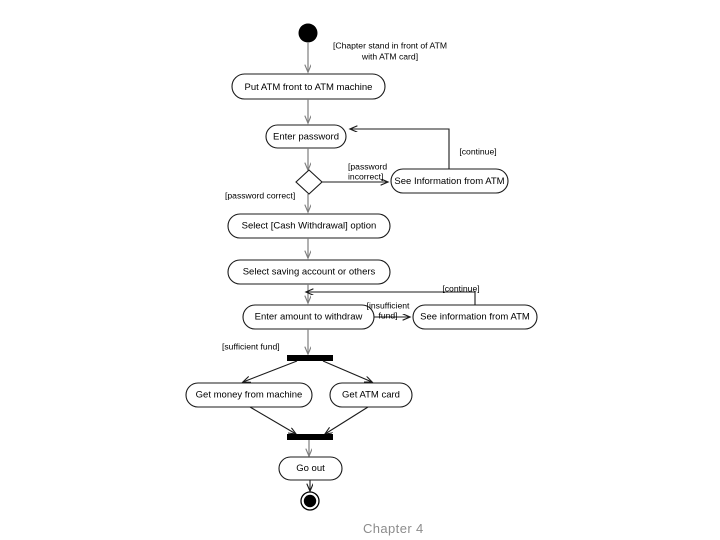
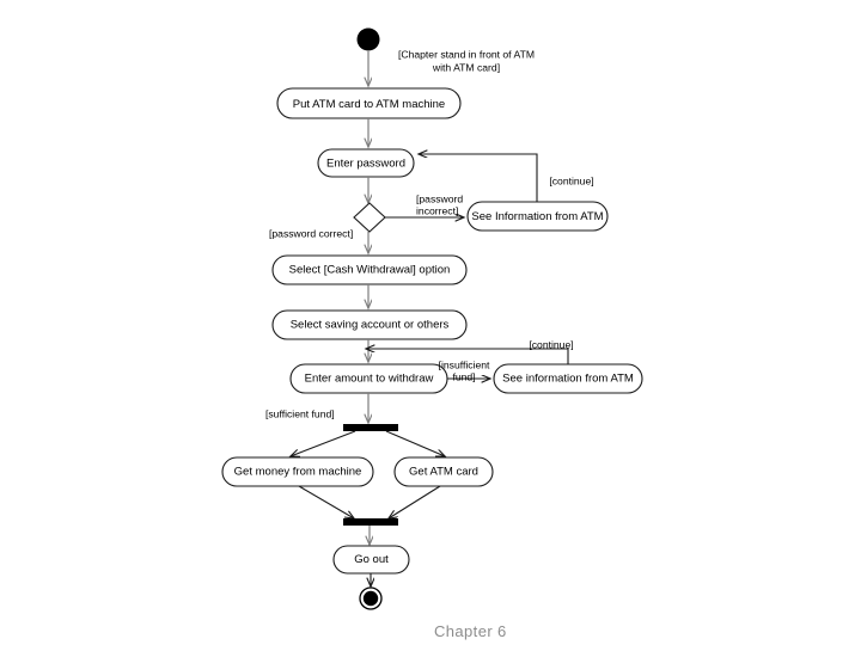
- Put ATM front to ATM machine
+ Put ATM card to ATM machine
  Enter password
  See Information from ATM
  Select [Cash Withdrawal] option
  Select saving account or others
  Enter amount to withdraw
  See information from ATM
  Get money from machine
  Get ATM card
  Go out
  [Chapter stand in front of ATM
  with ATM card]
  [password
  incorrect]
  [password correct]
  [continue]
  [insufficient
  fund]
  [continue]
  [sufficient fund]
- Chapter 4
+ Chapter 6
